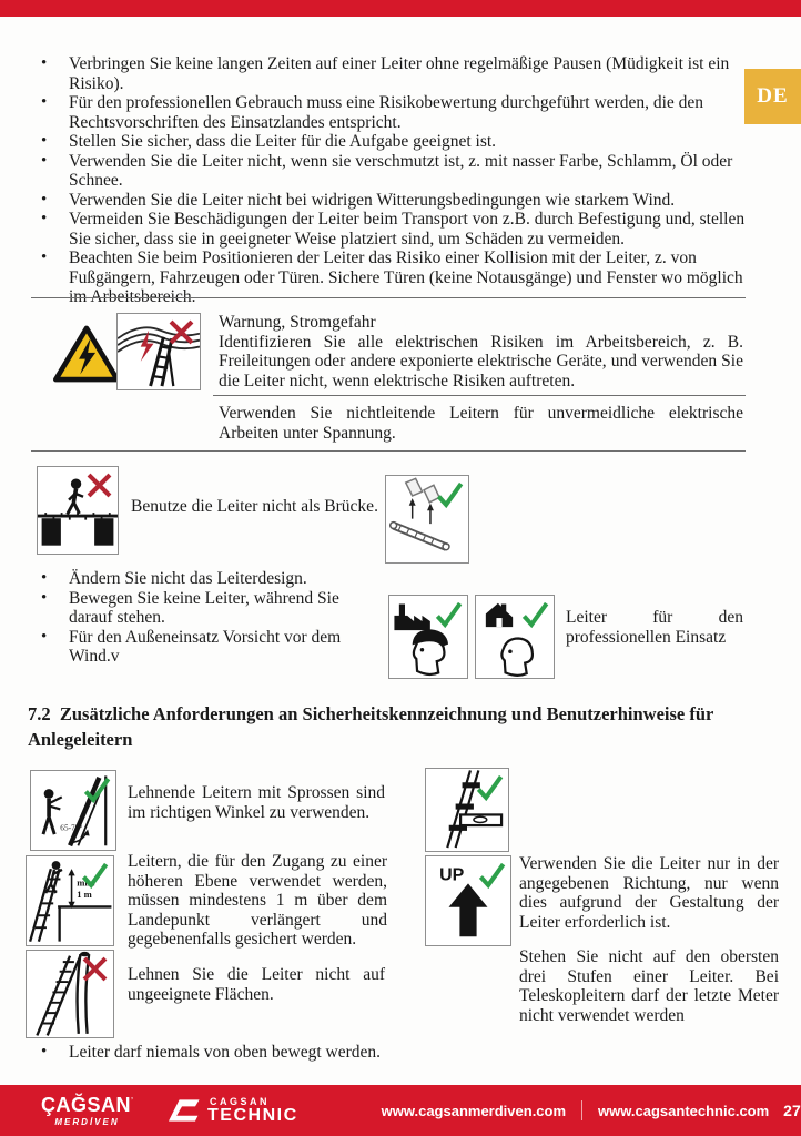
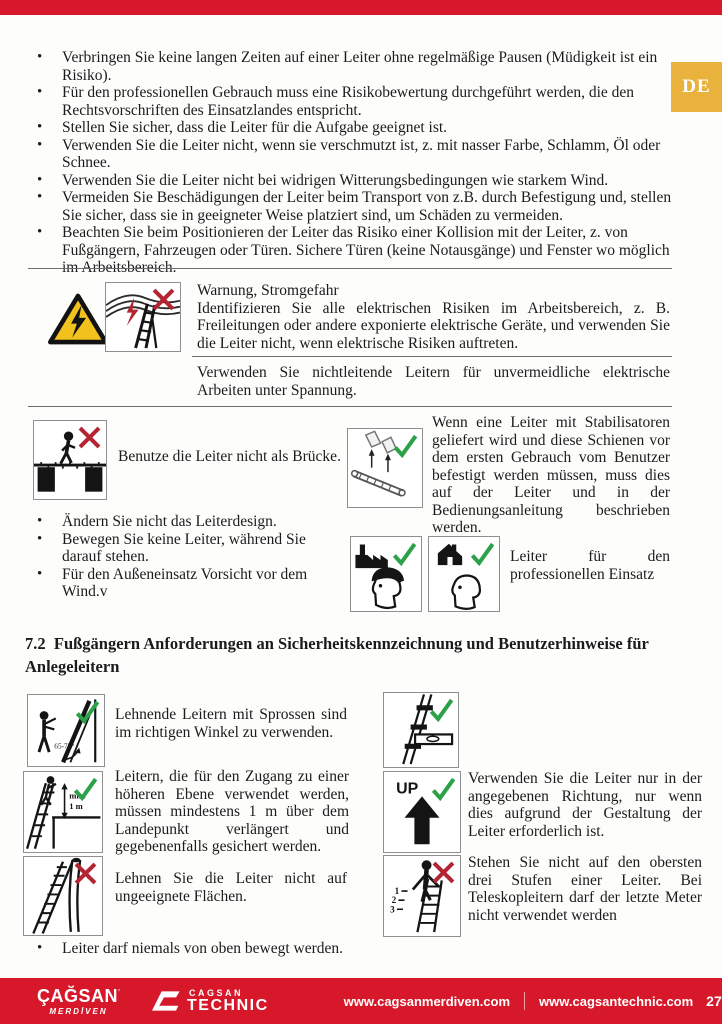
  DE
  Verbringen Sie keine langen Zeiten auf einer Leiter ohne regelmäßige Pausen (Müdigkeit ist ein Risiko).
  Für den professionellen Gebrauch muss eine Risikobewertung durchgeführt werden, die den Rechtsvorschriften des Einsatzlandes entspricht.
  Stellen Sie sicher, dass die Leiter für die Aufgabe geeignet ist.
  Verwenden Sie die Leiter nicht, wenn sie verschmutzt ist, z. mit nasser Farbe, Schlamm, Öl oder Schnee.
  Verwenden Sie die Leiter nicht bei widrigen Witterungsbedingungen wie starkem Wind.
  Vermeiden Sie Beschädigungen der Leiter beim Transport von z.B. durch Befestigung und, stellen Sie sicher, dass sie in geeigneter Weise platziert sind, um Schäden zu vermeiden.
  Beachten Sie beim Positionieren der Leiter das Risiko einer Kollision mit der Leiter, z. von Fußgängern, Fahrzeugen oder Türen. Sichere Türen (keine Notausgänge) und Fenster wo möglich im Arbeitsbereich.
  Warnung, Stromgefahr
  Identifizieren Sie alle elektrischen Risiken im Arbeitsbereich, z. B. Freileitungen oder andere exponierte elektrische Geräte, und verwenden Sie die Leiter nicht, wenn elektrische Risiken auftreten.
  Verwenden Sie nichtleitende Leitern für unvermeidliche elektrische Arbeiten unter Spannung.
  Benutze die Leiter nicht als Brücke.
+ Wenn eine Leiter mit Stabilisatoren geliefert wird und diese Schienen vor dem ersten Gebrauch vom Benutzer befestigt werden müssen, muss dies auf der Leiter und in der Bedienungsanleitung beschrieben werden.
  Ändern Sie nicht das Leiterdesign.
  Bewegen Sie keine Leiter, während Sie darauf stehen.
  Für den Außeneinsatz Vorsicht vor dem Wind.v
  Leiter für den professionellen Einsatz
- 7.2 Zusätzliche Anforderungen an Sicherheitskennzeichnung und Benutzerhinweise für Anlegeleitern
+ 7.2 Fußgängern Anforderungen an Sicherheitskennzeichnung und Benutzerhinweise für Anlegeleitern
  65-75°
  Lehnende Leitern mit Sprossen sind im richtigen Winkel zu verwenden.
  1 m
  Leitern, die für den Zugang zu einer höheren Ebene verwendet werden, müssen mindestens 1 m über dem Landepunkt verlängert und gegebenenfalls gesichert werden.
  UP
  Verwenden Sie die Leiter nur in der angegebenen Richtung, nur wenn dies aufgrund der Gestaltung der Leiter erforderlich ist.
  Lehnen Sie die Leiter nicht auf ungeeignete Flächen.
+ 1
+ 2
+ 3
  Stehen Sie nicht auf den obersten drei Stufen einer Leiter. Bei Teleskopleitern darf der letzte Meter nicht verwendet werden
  Leiter darf niemals von oben bewegt werden.
  ÇAĞSAN’
  MERDİVEN
  CAGSAN
  TECHNIC
  www.cagsanmerdiven.com
  www.cagsantechnic.com
  27
